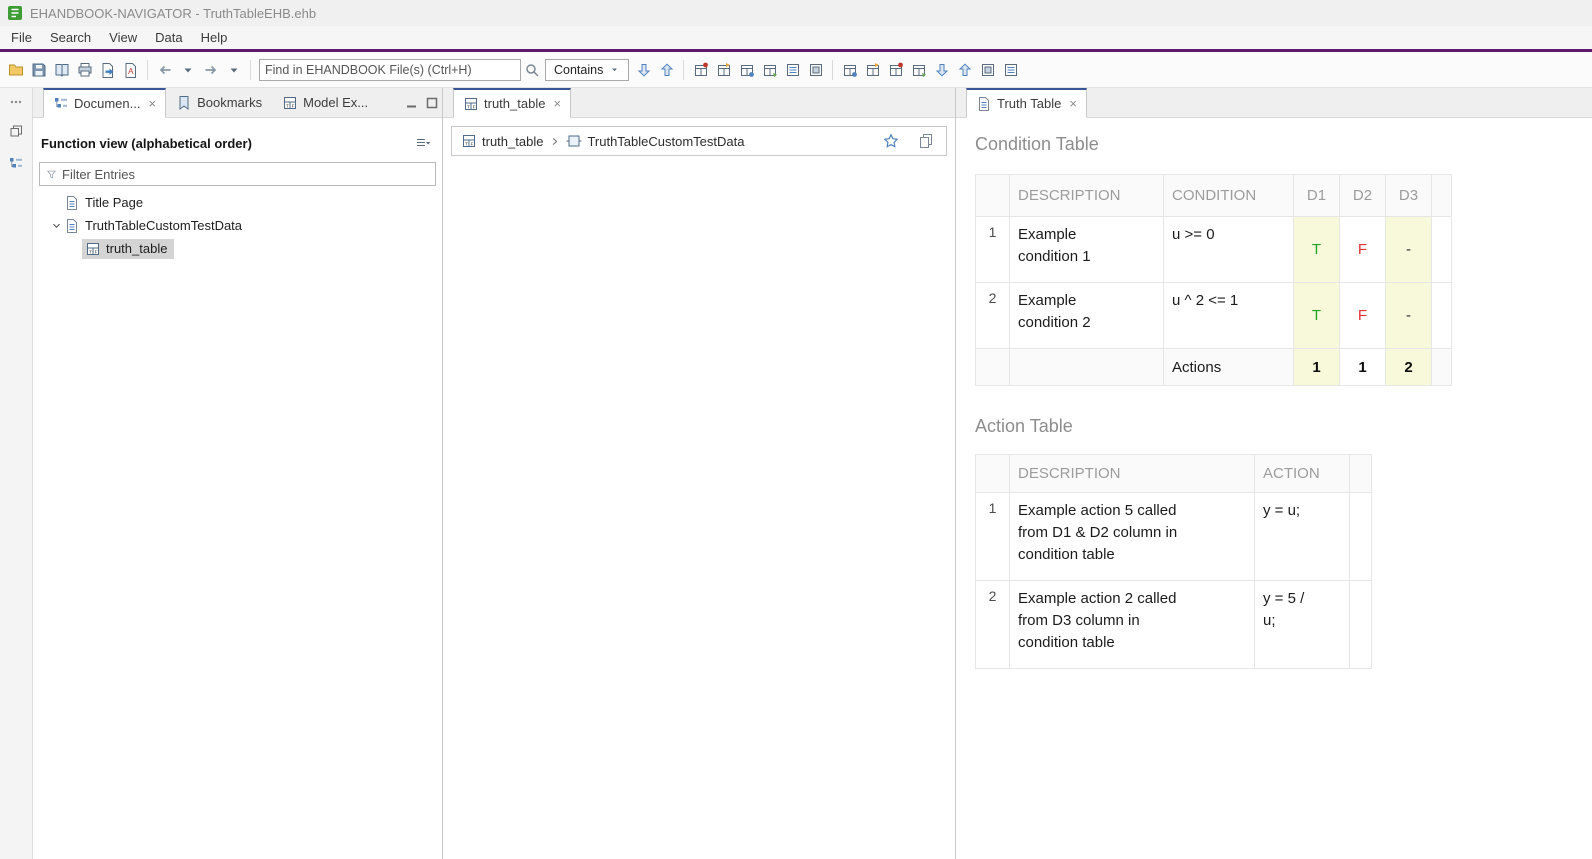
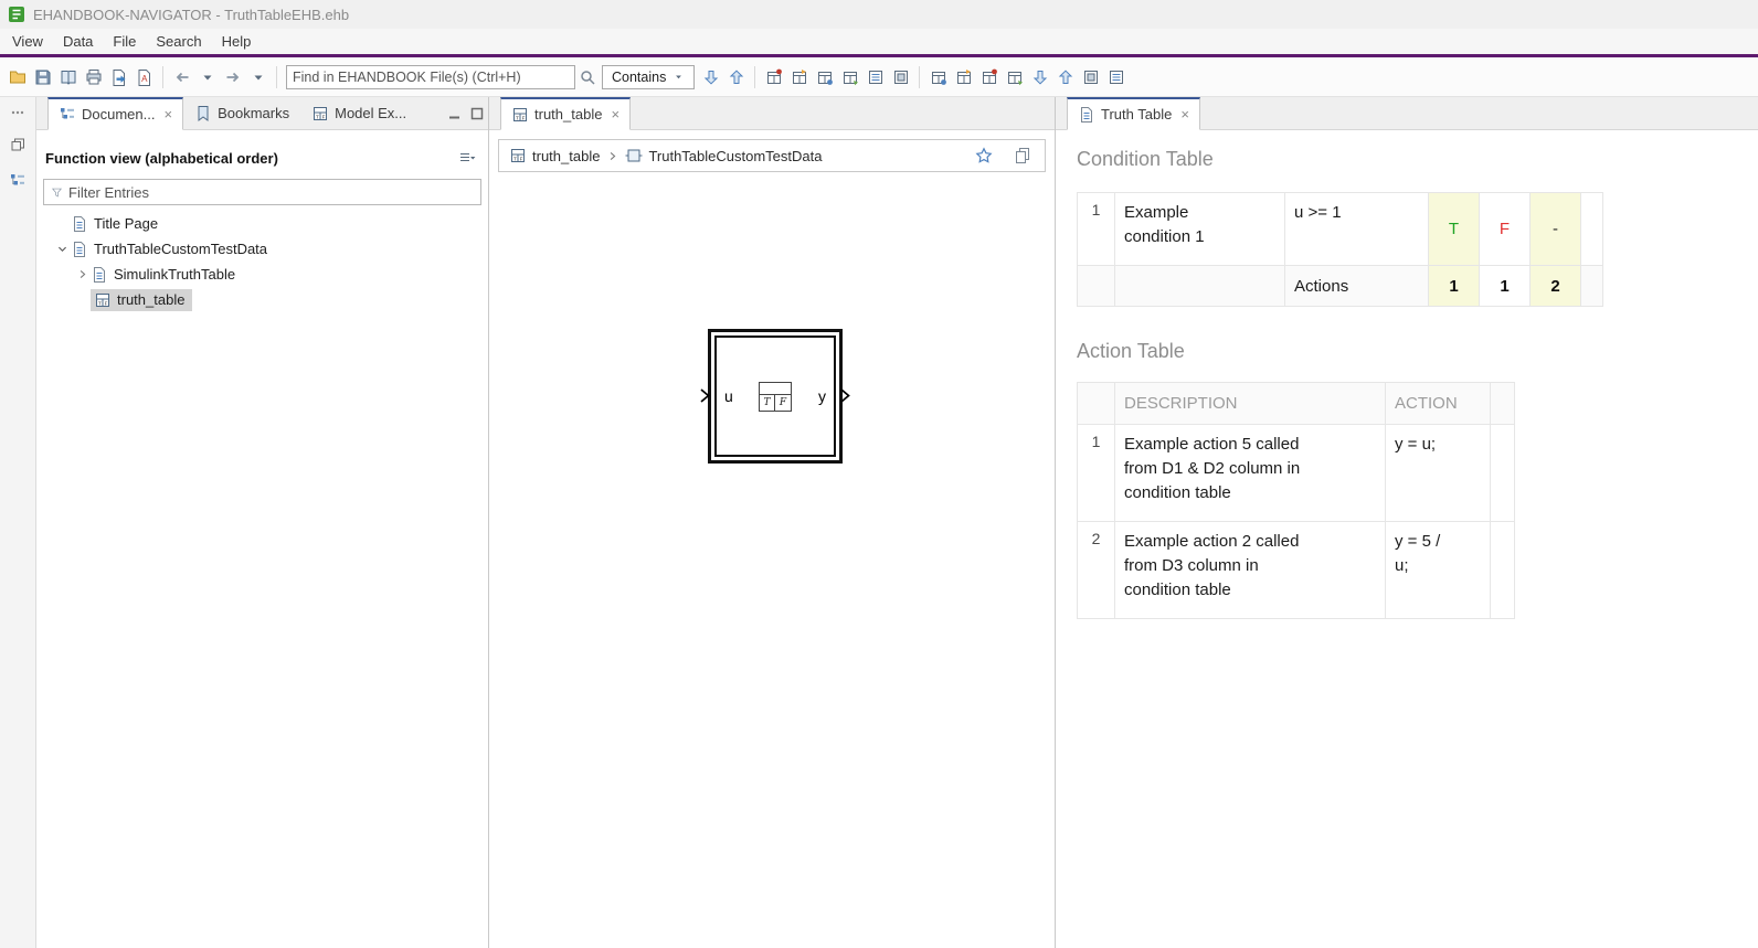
  EHANDBOOK-NAVIGATOR - TruthTableEHB.ehb
- File
+ View
- Search
+ Data
- View
+ File
- Data
+ Search
  Help
  Find in EHANDBOOK File(s) (Ctrl+H)
  Contains
  Documen...
  ×
  Bookmarks
  Model Ex...
  Function view (alphabetical order)
  Filter Entries
  Title Page
  TruthTableCustomTestData
+ SimulinkTruthTable
  truth_table
  truth_table
  ×
  truth_table
  TruthTableCustomTestData
+ u
+ T
+ F
+ y
  Truth Table
  ×
  Condition Table
- 	DESCRIPTION	CONDITION	D1	D2	D3
- 1	Example condition 1	u >= 0	T	F	-
+ 1	Example condition 1	u >= 1	T	F	-
- 2	Example condition 2	u ^ 2 <= 1	T	F	-
  		Actions	1	1	2
  Action Table
  	DESCRIPTION	ACTION
  1	Example action 5 called from D1 & D2 column in condition table	y = u;
  2	Example action 2 called from D3 column in condition table	y = 5 / u;
